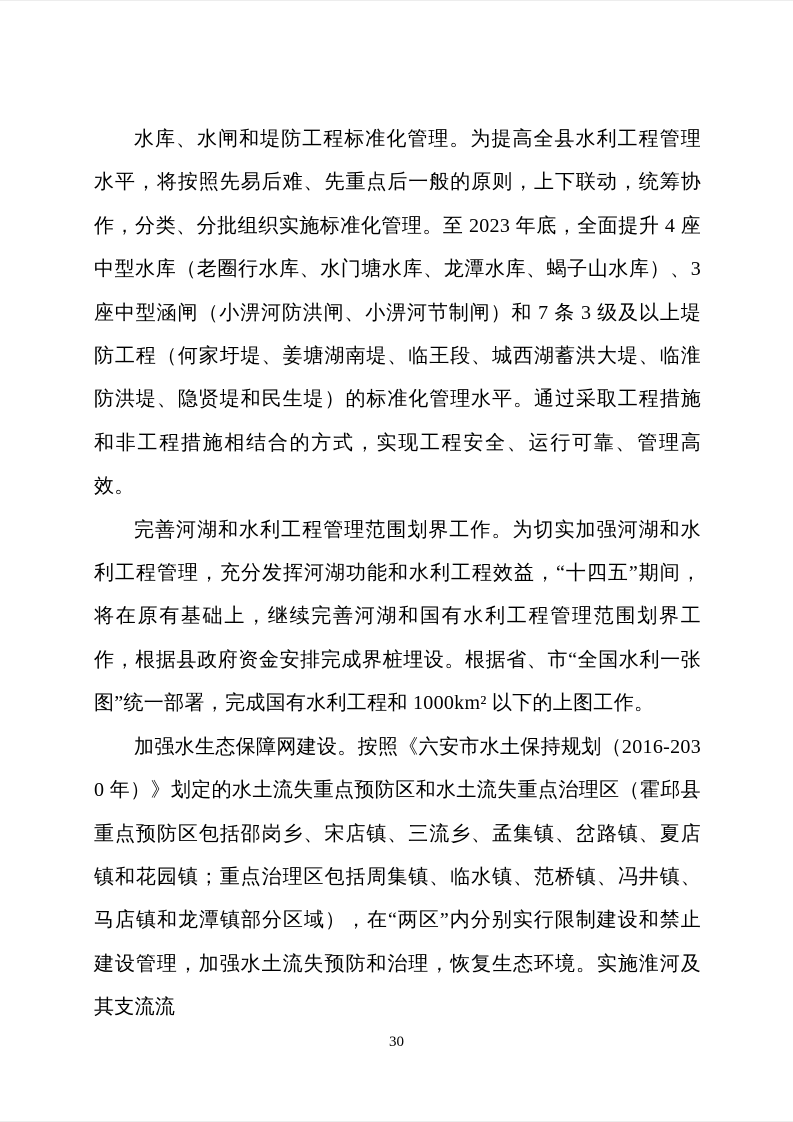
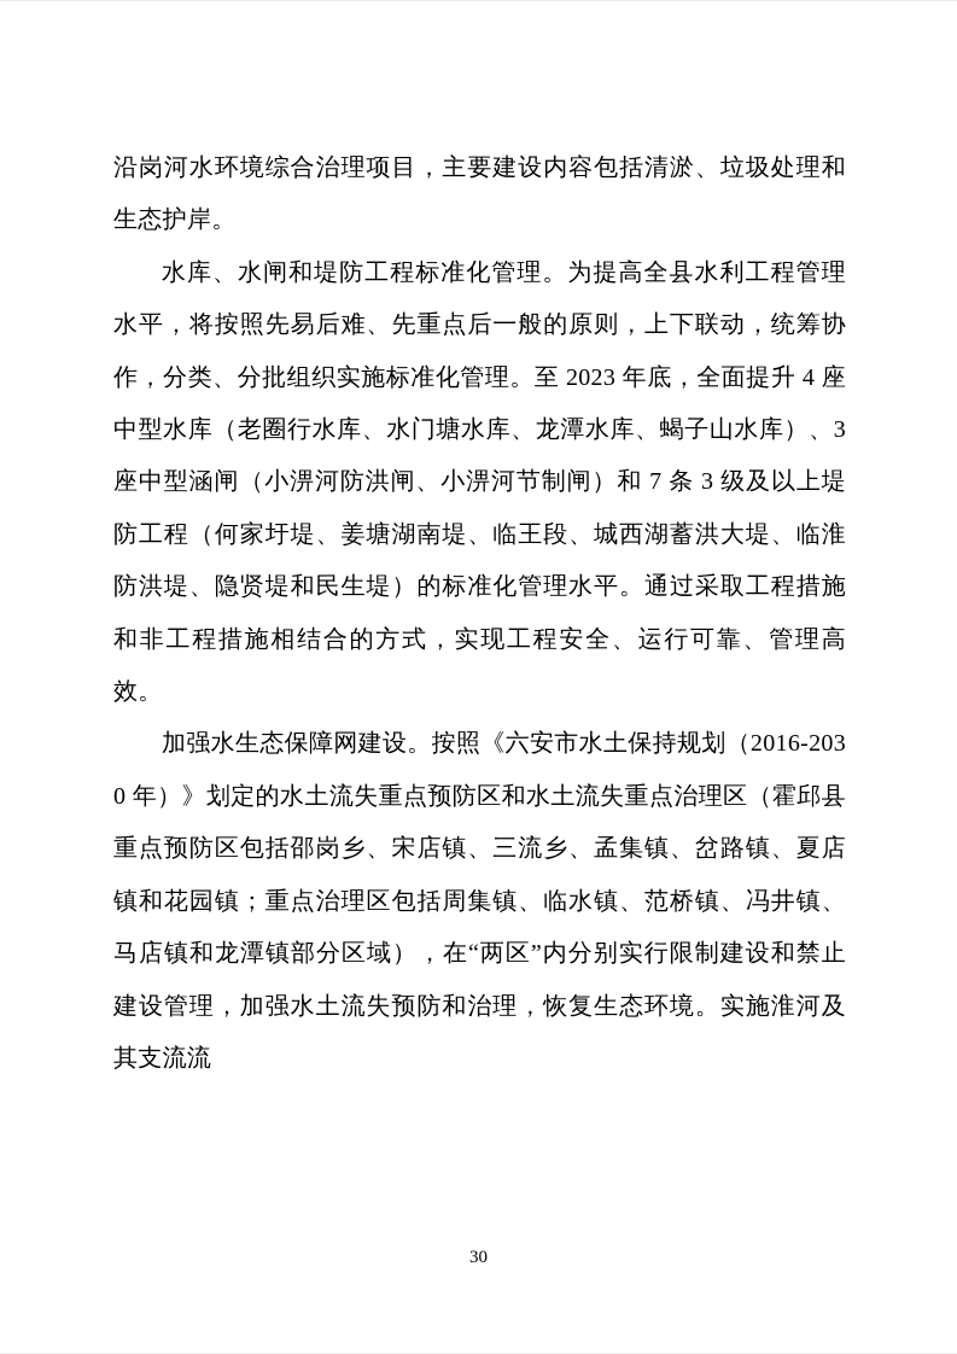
+ 沿岗河水环境综合治理项目，主要建设内容包括清淤、垃圾处理和生态护岸。
  水库、水闸和堤防工程标准化管理。为提高全县水利工程管理水平，将按照先易后难、先重点后一般的原则，上下联动，统筹协作，分类、分批组织实施标准化管理。至 2023 年底，全面提升 4 座中型水库（老圈行水库、水门塘水库、龙潭水库、蝎子山水库）、3 座中型涵闸（小淠河防洪闸、小淠河节制闸）和 7 条 3 级及以上堤防工程（何家圩堤、姜塘湖南堤、临王段、城西湖蓄洪大堤、临淮防洪堤、隐贤堤和民生堤）的标准化管理水平。通过采取工程措施和非工程措施相结合的方式，实现工程安全、运行可靠、管理高效。
- 完善河湖和水利工程管理范围划界工作。为切实加强河湖和水利工程管理，充分发挥河湖功能和水利工程效益，“十四五”期间，将在原有基础上，继续完善河湖和国有水利工程管理范围划界工作，根据县政府资金安排完成界桩埋设。根据省、市“全国水利一张图”统一部署，完成国有水利工程和 1000km² 以下的上图工作。
  加强水生态保障网建设。按照《六安市水土保持规划（2016-2030 年）》划定的水土流失重点预防区和水土流失重点治理区（霍邱县重点预防区包括邵岗乡、宋店镇、三流乡、孟集镇、岔路镇、夏店镇和花园镇；重点治理区包括周集镇、临水镇、范桥镇、冯井镇、马店镇和龙潭镇部分区域），在“两区”内分别实行限制建设和禁止建设管理，加强水土流失预防和治理，恢复生态环境。实施淮河及其支流流
  30
